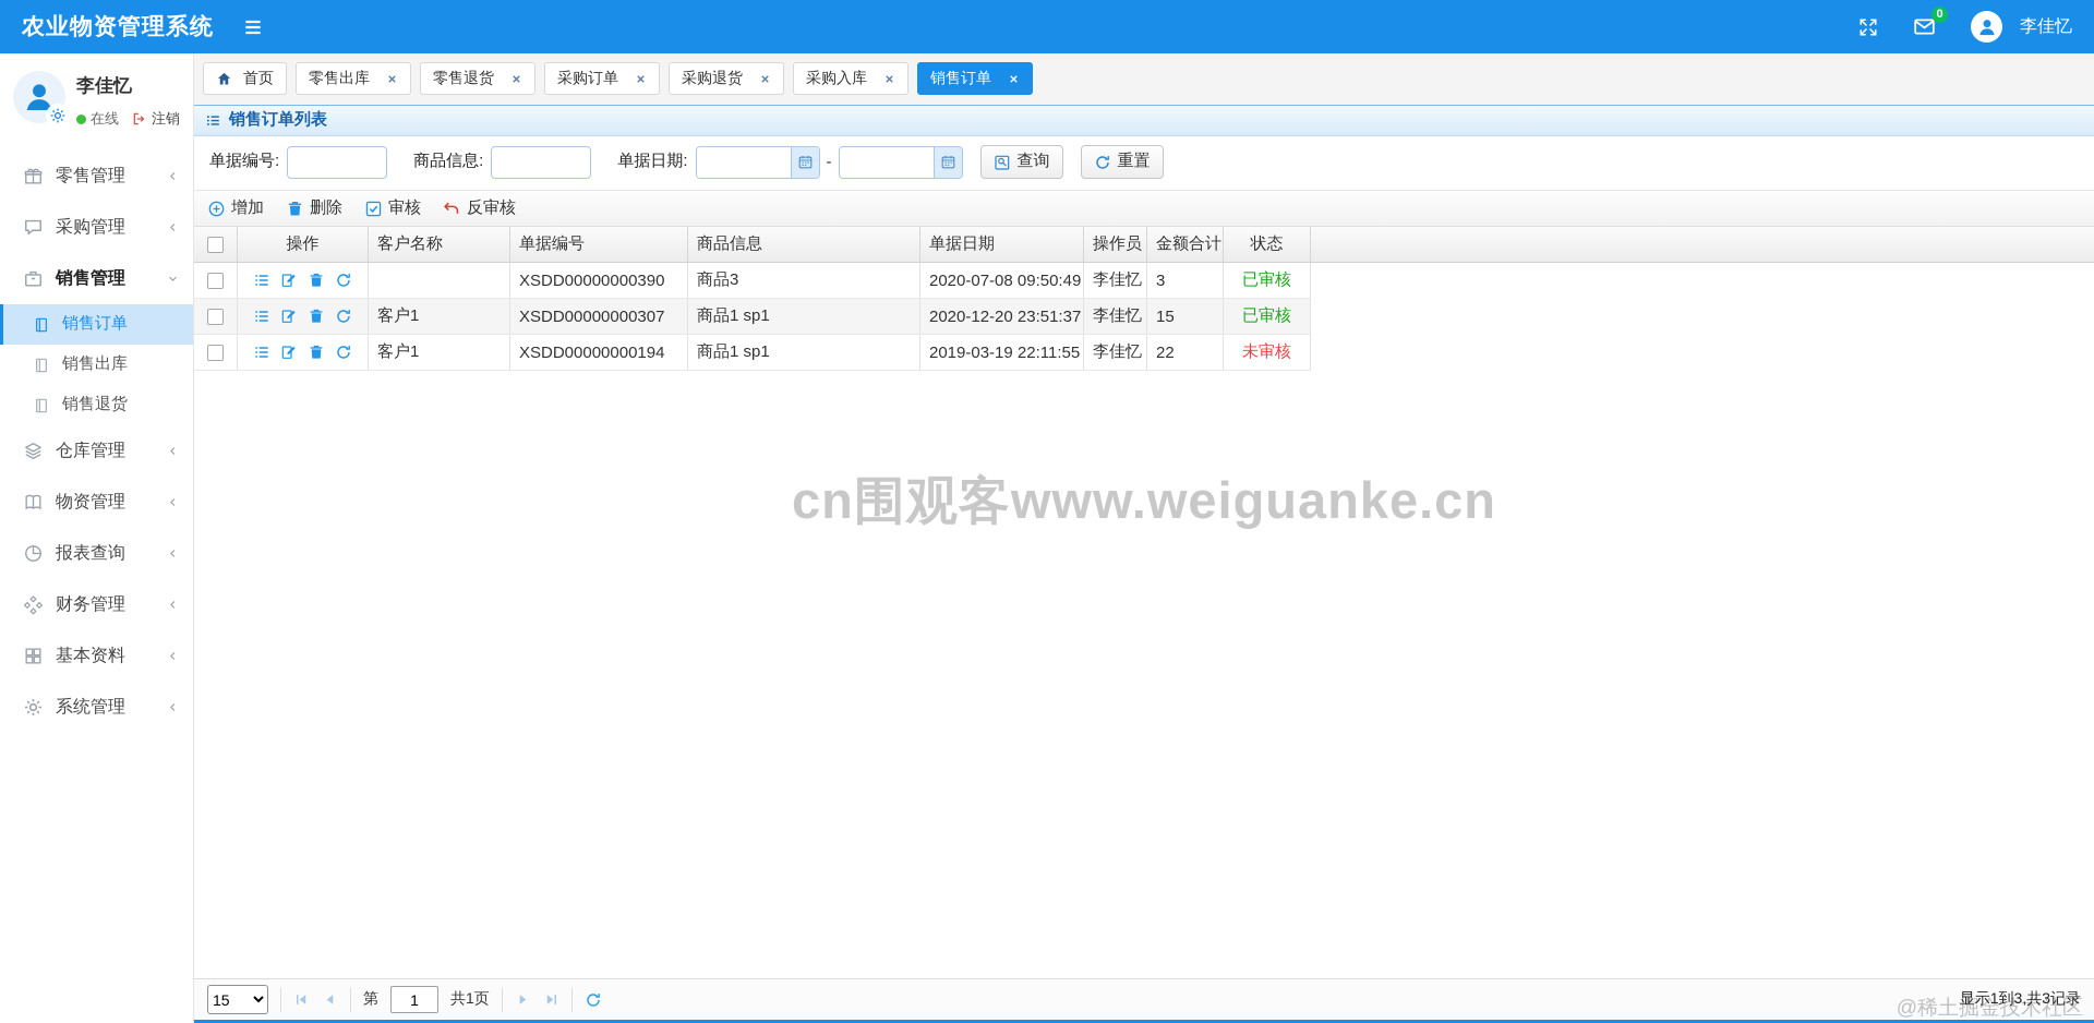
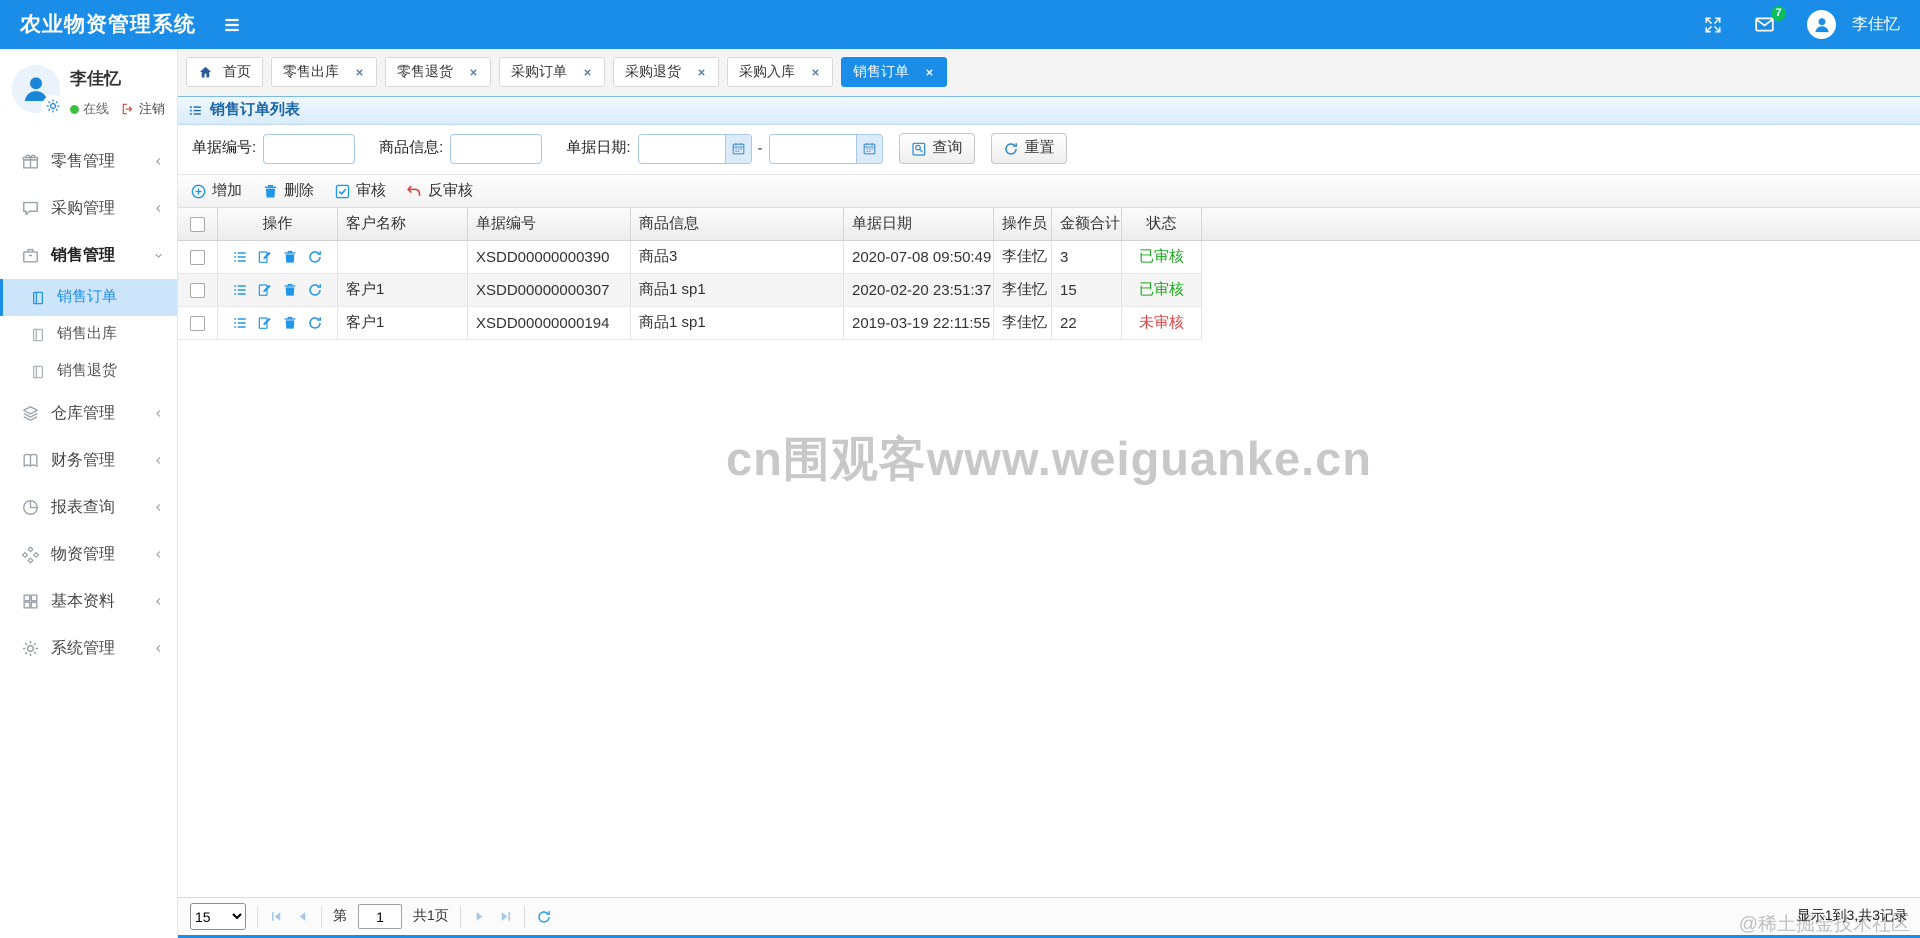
  农业物资管理系统
- 0
+ 7
  李佳忆
  李佳忆
  在线
  注销
  零售管理
  采购管理
  销售管理
  销售订单
  销售出库
  销售退货
  仓库管理
- 物资管理
+ 财务管理
  报表查询
- 财务管理
+ 物资管理
  基本资料
  系统管理
  首页
  零售出库
  零售退货
  采购订单
  采购退货
  采购入库
  销售订单
  销售订单列表
  单据编号:
  商品信息:
  单据日期:
  -
  查询
  重置
  增加
  删除
  审核
  反审核
  操作
  客户名称
  单据编号
  商品信息
  单据日期
  操作员
  金额合计
  状态
  XSDD00000000390
  商品3
  2020-07-08 09:50:49
  李佳忆
  3
  已审核
  客户1
  XSDD00000000307
  商品1 sp1
- 2020-12-20 23:51:37
+ 2020-02-20 23:51:37
  李佳忆
  15
  已审核
  客户1
  XSDD00000000194
  商品1 sp1
  2019-03-19 22:11:55
  李佳忆
  22
  未审核
  cn围观客www.weiguanke.cn
  15
  第
  1
  共1页
  @稀土掘金技术社区
  显示1到3,共3记录
